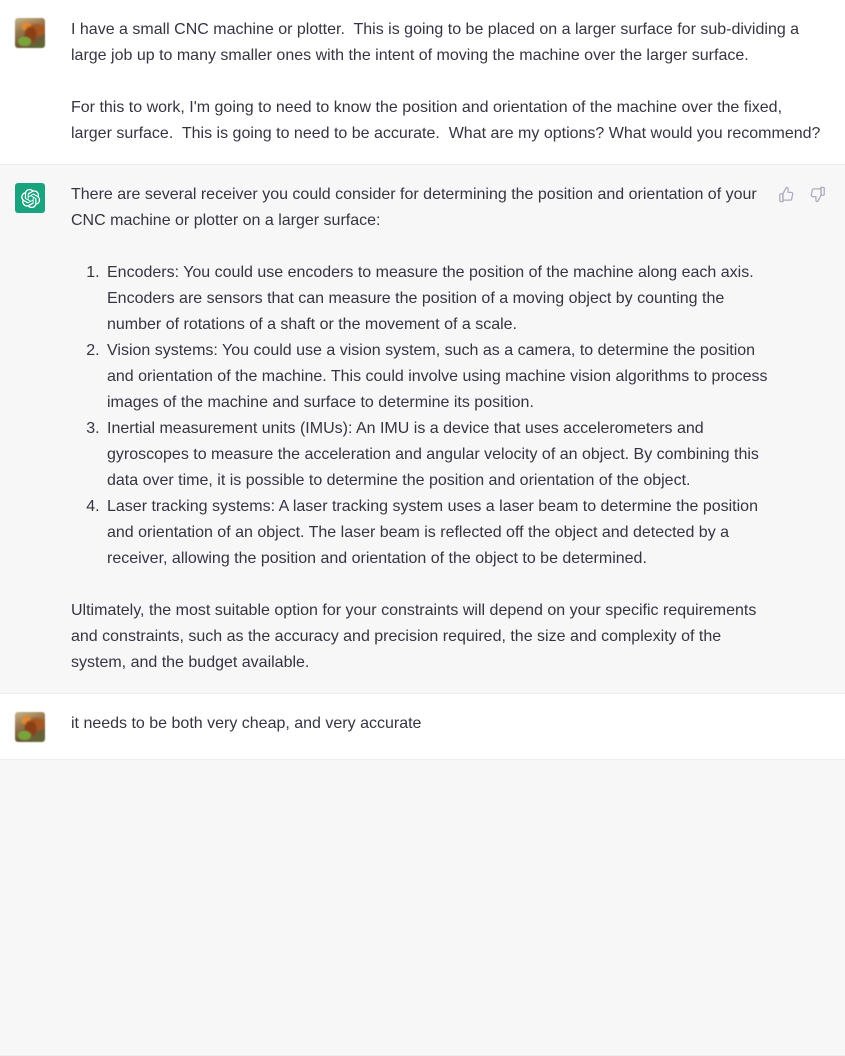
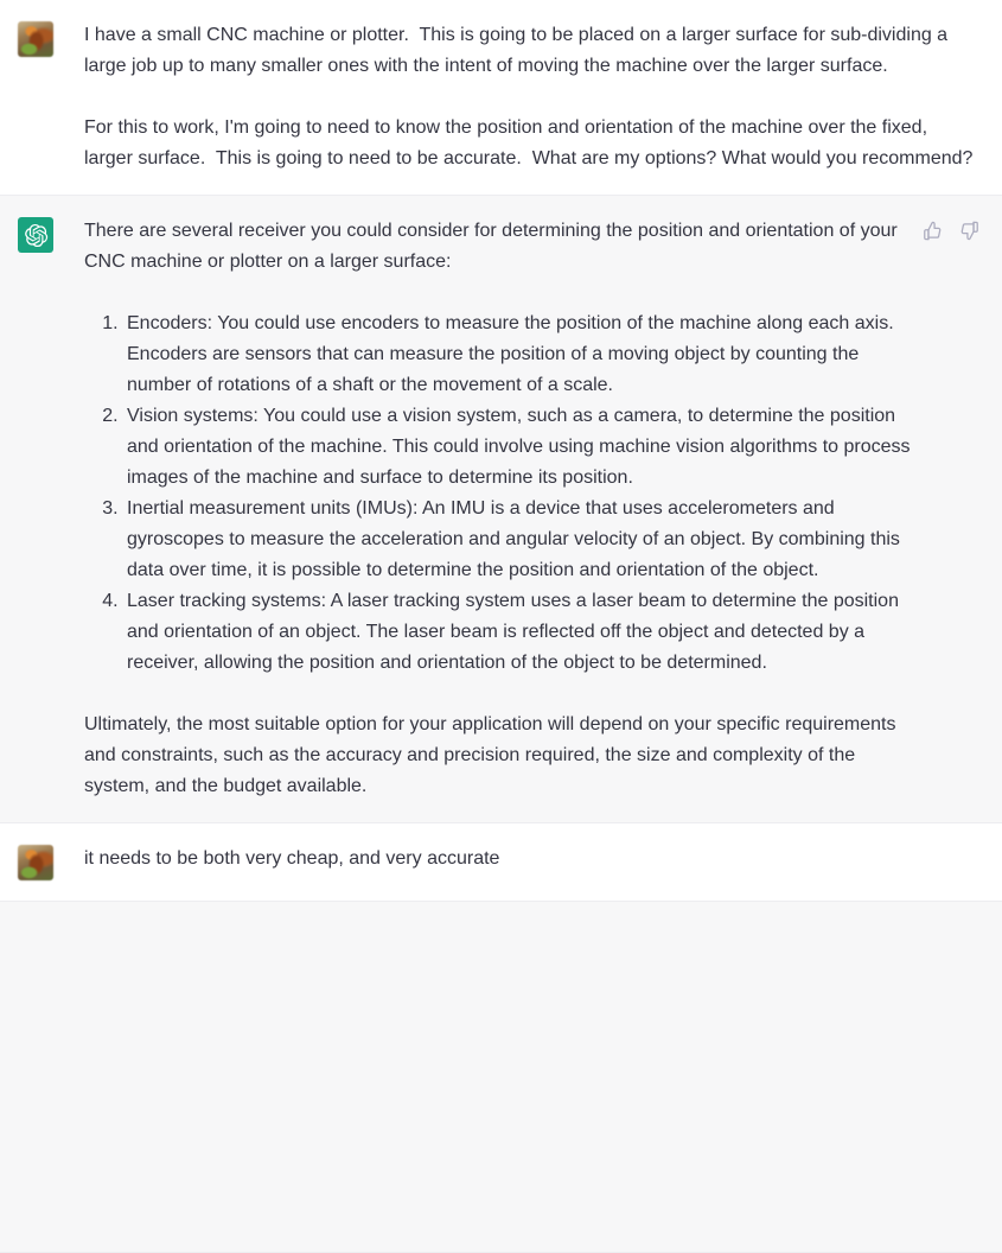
  I have a small CNC machine or plotter. This is going to be placed on a larger surface for sub-dividing a large job up to many smaller ones with the intent of moving the machine over the larger surface.
  For this to work, I'm going to need to know the position and orientation of the machine over the fixed, larger surface. This is going to need to be accurate. What are my options? What would you recommend?
  There are several receiver you could consider for determining the position and orientation of your CNC machine or plotter on a larger surface:
  Encoders: You could use encoders to measure the position of the machine along each axis. Encoders are sensors that can measure the position of a moving object by counting the number of rotations of a shaft or the movement of a scale.
  Vision systems: You could use a vision system, such as a camera, to determine the position and orientation of the machine. This could involve using machine vision algorithms to process images of the machine and surface to determine its position.
  Inertial measurement units (IMUs): An IMU is a device that uses accelerometers and gyroscopes to measure the acceleration and angular velocity of an object. By combining this data over time, it is possible to determine the position and orientation of the object.
  Laser tracking systems: A laser tracking system uses a laser beam to determine the position and orientation of an object. The laser beam is reflected off the object and detected by a receiver, allowing the position and orientation of the object to be determined.
- Ultimately, the most suitable option for your constraints will depend on your specific requirements and constraints, such as the accuracy and precision required, the size and complexity of the system, and the budget available.
+ Ultimately, the most suitable option for your application will depend on your specific requirements and constraints, such as the accuracy and precision required, the size and complexity of the system, and the budget available.
  it needs to be both very cheap, and very accurate
